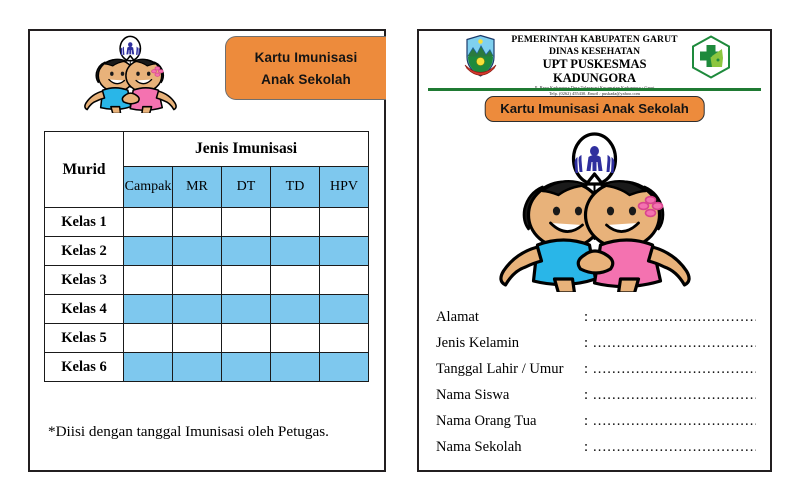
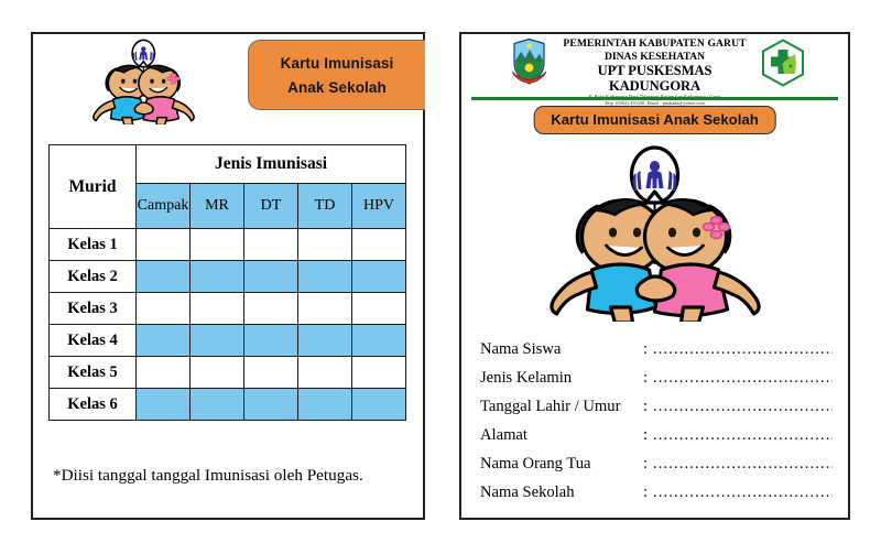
  Kartu Imunisasi
  Anak Sekolah
  Murid	Jenis Imunisasi
  Campak	MR	DT	TD	HPV
  Kelas 1
  Kelas 2
  Kelas 3
  Kelas 4
  Kelas 5
  Kelas 6
- *Diisi dengan tanggal Imunisasi oleh Petugas.
+ *Diisi tanggal tanggal Imunisasi oleh Petugas.
  PEMERINTAH KABUPATEN GARUT
  DINAS KESEHATAN
  UPT PUSKESMAS KADUNGORA
  Kartu Imunisasi Anak Sekolah
- Alamat
+ Nama Siswa
  :
  ..................................
  Jenis Kelamin
  :
  ..................................
  Tanggal Lahir / Umur
  :
  ..................................
- Nama Siswa
+ Alamat
  :
  ..................................
  Nama Orang Tua
  :
  ..................................
  Nama Sekolah
  :
  ..................................
